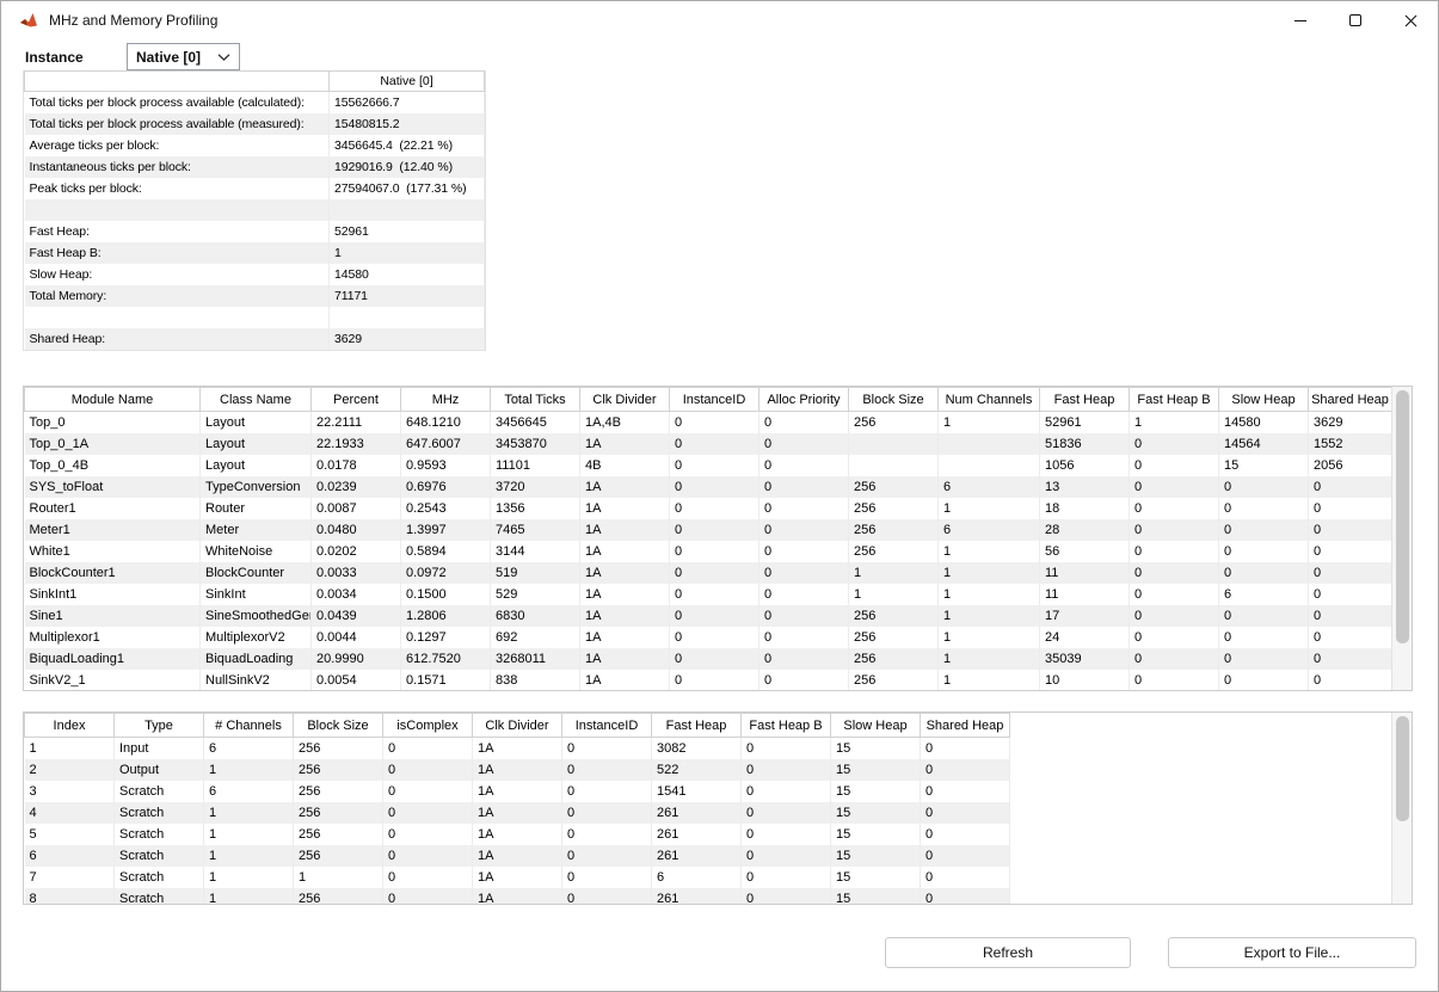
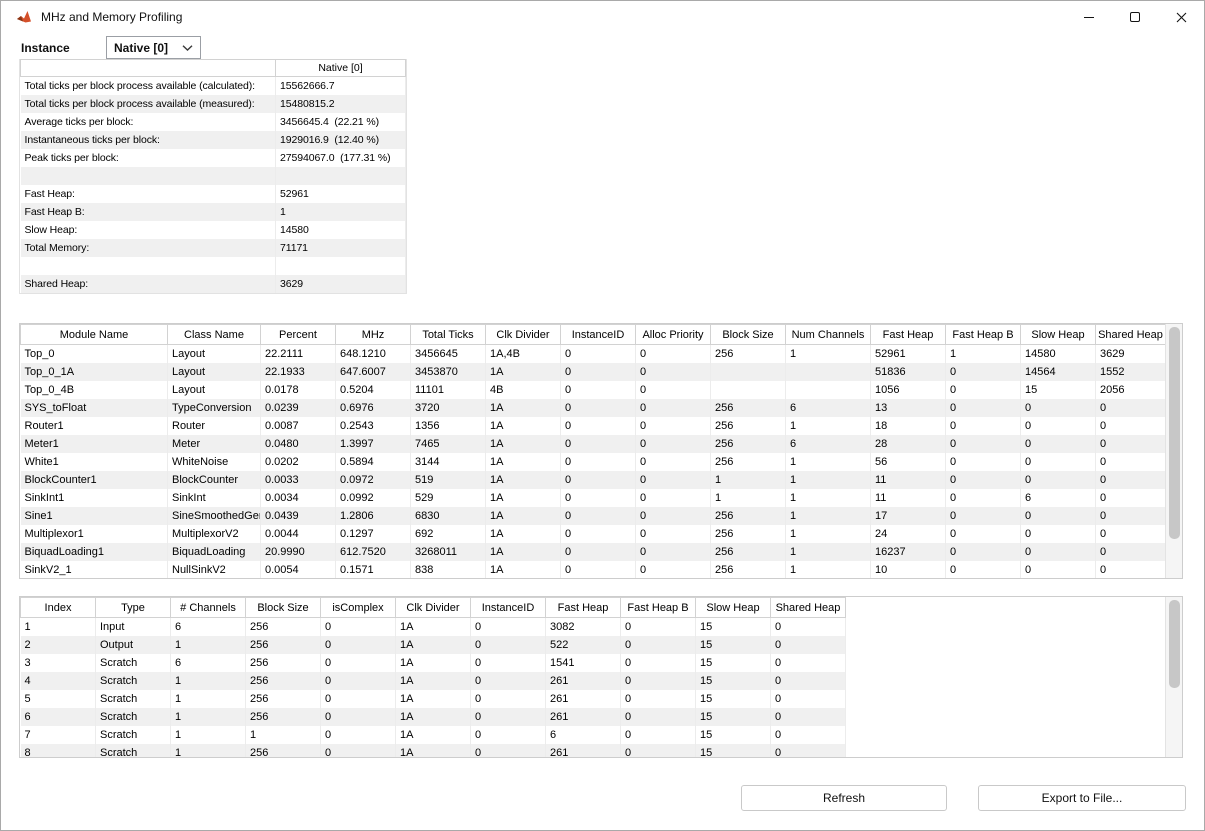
  MHz and Memory Profiling
  Instance
  Native [0]
  	Native [0]
  Total ticks per block process available (calculated):	15562666.7
  Total ticks per block process available (measured):	15480815.2
  Average ticks per block:	3456645.4 (22.21 %)
  Instantaneous ticks per block:	1929016.9 (12.40 %)
  Peak ticks per block:	27594067.0 (177.31 %)
  Fast Heap:	52961
  Fast Heap B:	1
  Slow Heap:	14580
  Total Memory:	71171
  Shared Heap:	3629
  Module Name	Class Name	Percent	MHz	Total Ticks	Clk Divider	InstanceID	Alloc Priority	Block Size	Num Channels	Fast Heap	Fast Heap B	Slow Heap	Shared Heap
  Top_0	Layout	22.2111	648.1210	3456645	1A,4B	0	0	256	1	52961	1	14580	3629
  Top_0_1A	Layout	22.1933	647.6007	3453870	1A	0	0			51836	0	14564	1552
- Top_0_4B	Layout	0.0178	0.9593	11101	4B	0	0			1056	0	15	2056
+ Top_0_4B	Layout	0.0178	0.5204	11101	4B	0	0			1056	0	15	2056
  SYS_toFloat	TypeConversion	0.0239	0.6976	3720	1A	0	0	256	6	13	0	0	0
  Router1	Router	0.0087	0.2543	1356	1A	0	0	256	1	18	0	0	0
  Meter1	Meter	0.0480	1.3997	7465	1A	0	0	256	6	28	0	0	0
  White1	WhiteNoise	0.0202	0.5894	3144	1A	0	0	256	1	56	0	0	0
  BlockCounter1	BlockCounter	0.0033	0.0972	519	1A	0	0	1	1	11	0	0	0
- SinkInt1	SinkInt	0.0034	0.1500	529	1A	0	0	1	1	11	0	6	0
+ SinkInt1	SinkInt	0.0034	0.0992	529	1A	0	0	1	1	11	0	6	0
  Sine1	SineSmoothedGe	0.0439	1.2806	6830	1A	0	0	256	1	17	0	0	0
  Multiplexor1	MultiplexorV2	0.0044	0.1297	692	1A	0	0	256	1	24	0	0	0
- BiquadLoading1	BiquadLoading	20.9990	612.7520	3268011	1A	0	0	256	1	35039	0	0	0
+ BiquadLoading1	BiquadLoading	20.9990	612.7520	3268011	1A	0	0	256	1	16237	0	0	0
  SinkV2_1	NullSinkV2	0.0054	0.1571	838	1A	0	0	256	1	10	0	0	0
  Index	Type	# Channels	Block Size	isComplex	Clk Divider	InstanceID	Fast Heap	Fast Heap B	Slow Heap	Shared Heap
  1	Input	6	256	0	1A	0	3082	0	15	0
  2	Output	1	256	0	1A	0	522	0	15	0
  3	Scratch	6	256	0	1A	0	1541	0	15	0
  4	Scratch	1	256	0	1A	0	261	0	15	0
  5	Scratch	1	256	0	1A	0	261	0	15	0
  6	Scratch	1	256	0	1A	0	261	0	15	0
  7	Scratch	1	1	0	1A	0	6	0	15	0
  8	Scratch	1	256	0	1A	0	261	0	15	0
  Refresh
  Export to File...
